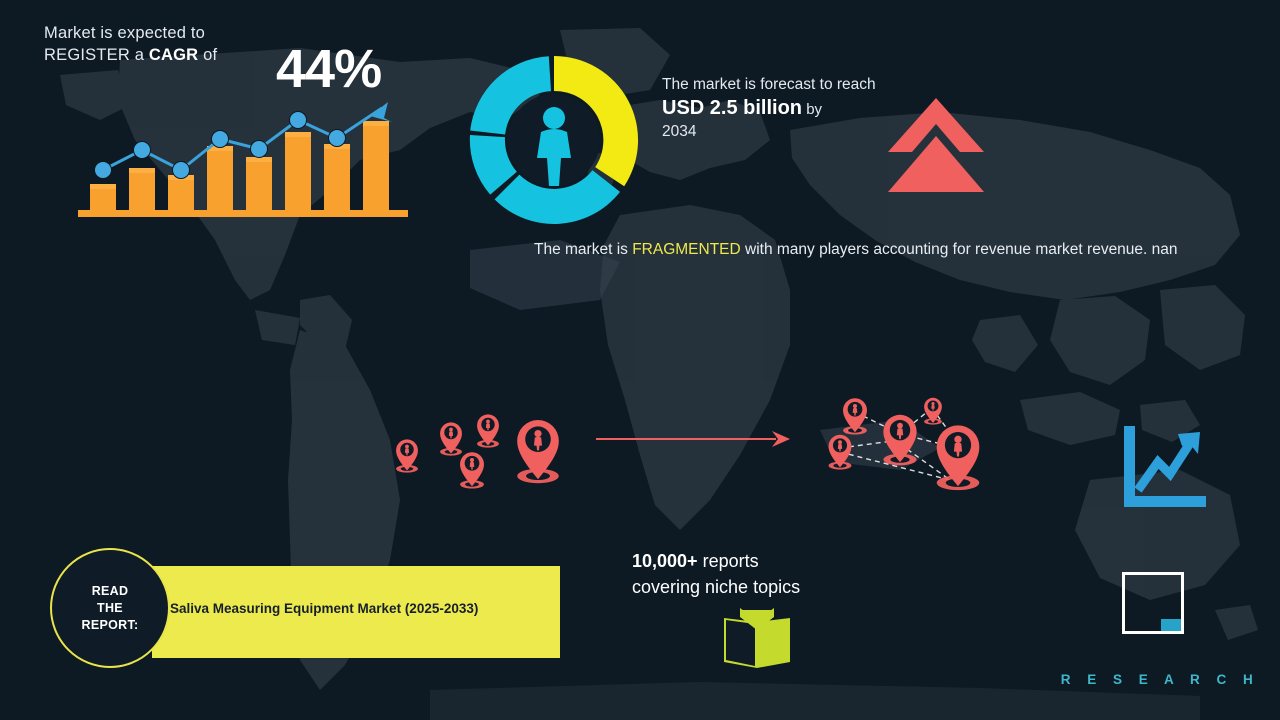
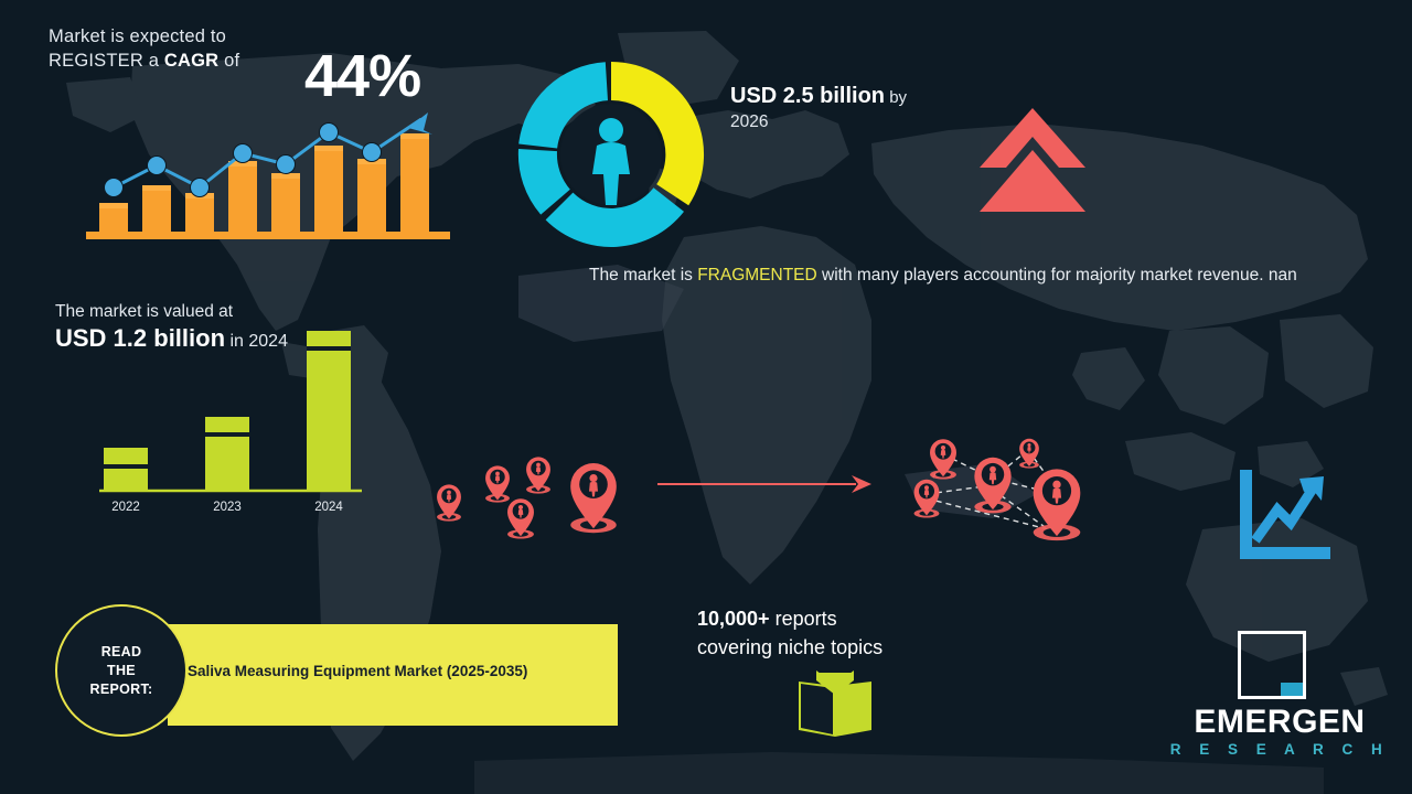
  Market is expected to
  REGISTER a CAGR of
  44%
- The market is forecast to reach
  USD 2.5 billion by
- 2034
+ 2026
- The market is FRAGMENTED with many players accounting for revenue market revenue. nan
+ The market is FRAGMENTED with many players accounting for majority market revenue. nan
+ The market is valued at
+ USD 1.2 billion in 2024
+ 2022
+ 2023
+ 2024
  READ
  THE
  REPORT:
- Saliva Measuring Equipment Market (2025-2033)
+ Saliva Measuring Equipment Market (2025-2035)
  10,000+ reports
  covering niche topics
+ EMERGEN
  R E S E A R C H
